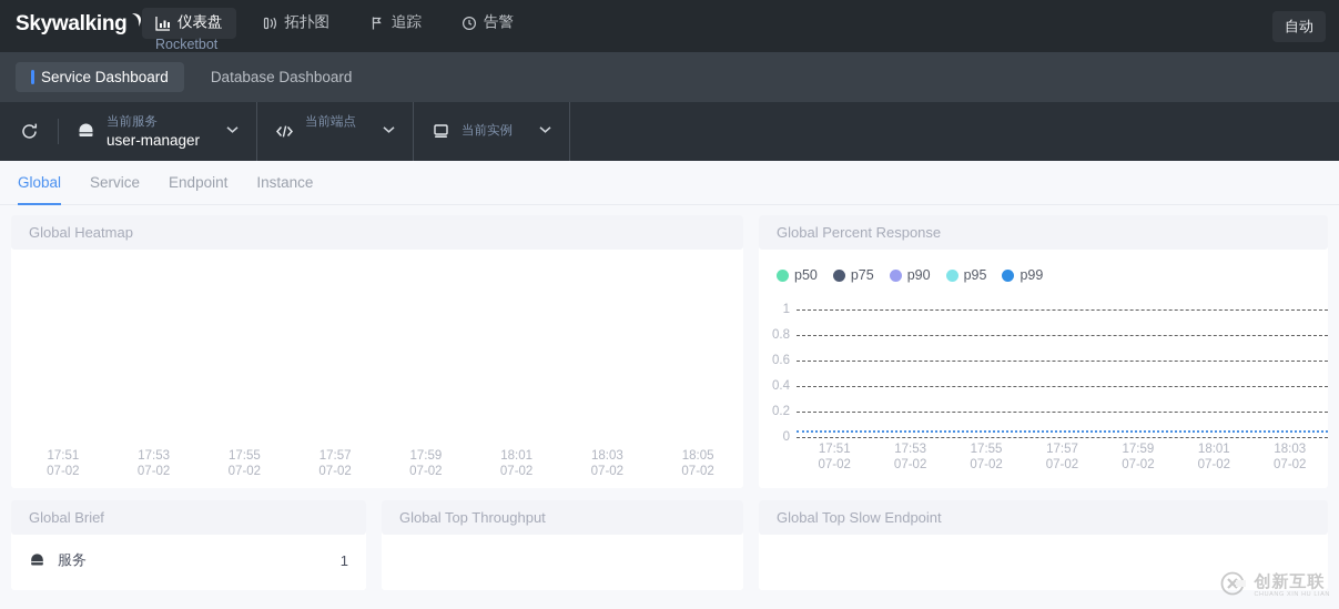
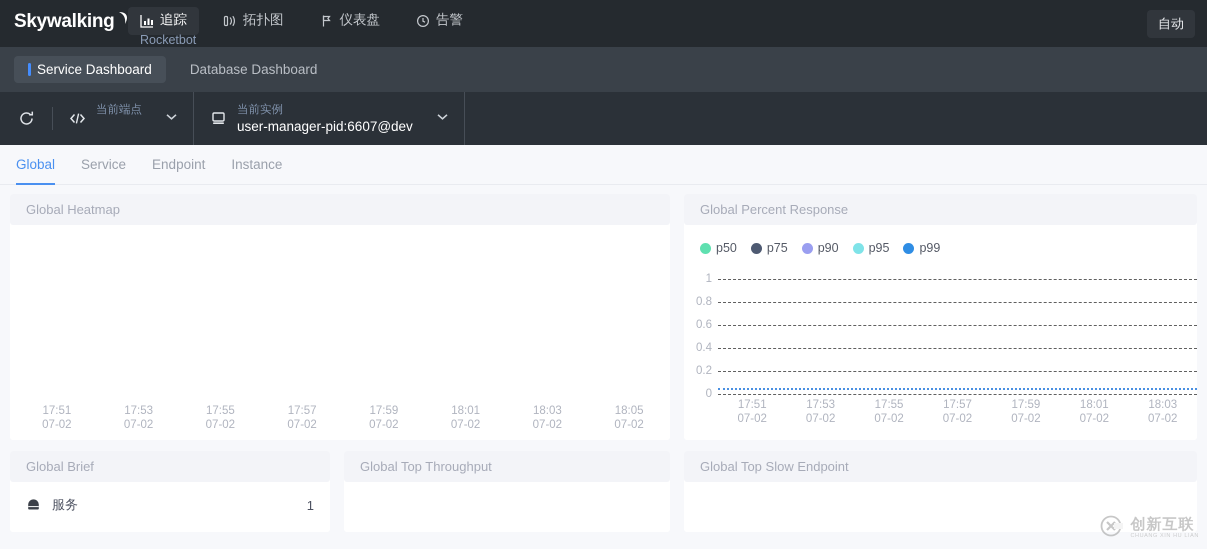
  Skywalking
- 仪表盘
+ 追踪
  Rocketbot
  拓扑图
- 追踪
+ 仪表盘
  告警
  自动
  Service Dashboard
  Database Dashboard
- 当前服务
- user-manager
  当前端点
  当前实例
+ user-manager-pid:6607@dev
  Global
  Service
  Endpoint
  Instance
  Global Heatmap
  17:51
  07-02
  17:53
  07-02
  17:55
  07-02
  17:57
  07-02
  17:59
  07-02
  18:01
  07-02
  18:03
  07-02
  18:05
  07-02
  Global Percent Response
  p50
  p75
  p90
  p95
  p99
  1
  0.8
  0.6
  0.4
  0.2
  0
  17:51
  07-02
  17:53
  07-02
  17:55
  07-02
  17:57
  07-02
  17:59
  07-02
  18:01
  07-02
  18:03
  07-02
  Global Brief
  服务
  1
  Global Top Throughput
  Global Top Slow Endpoint
  创新互联
